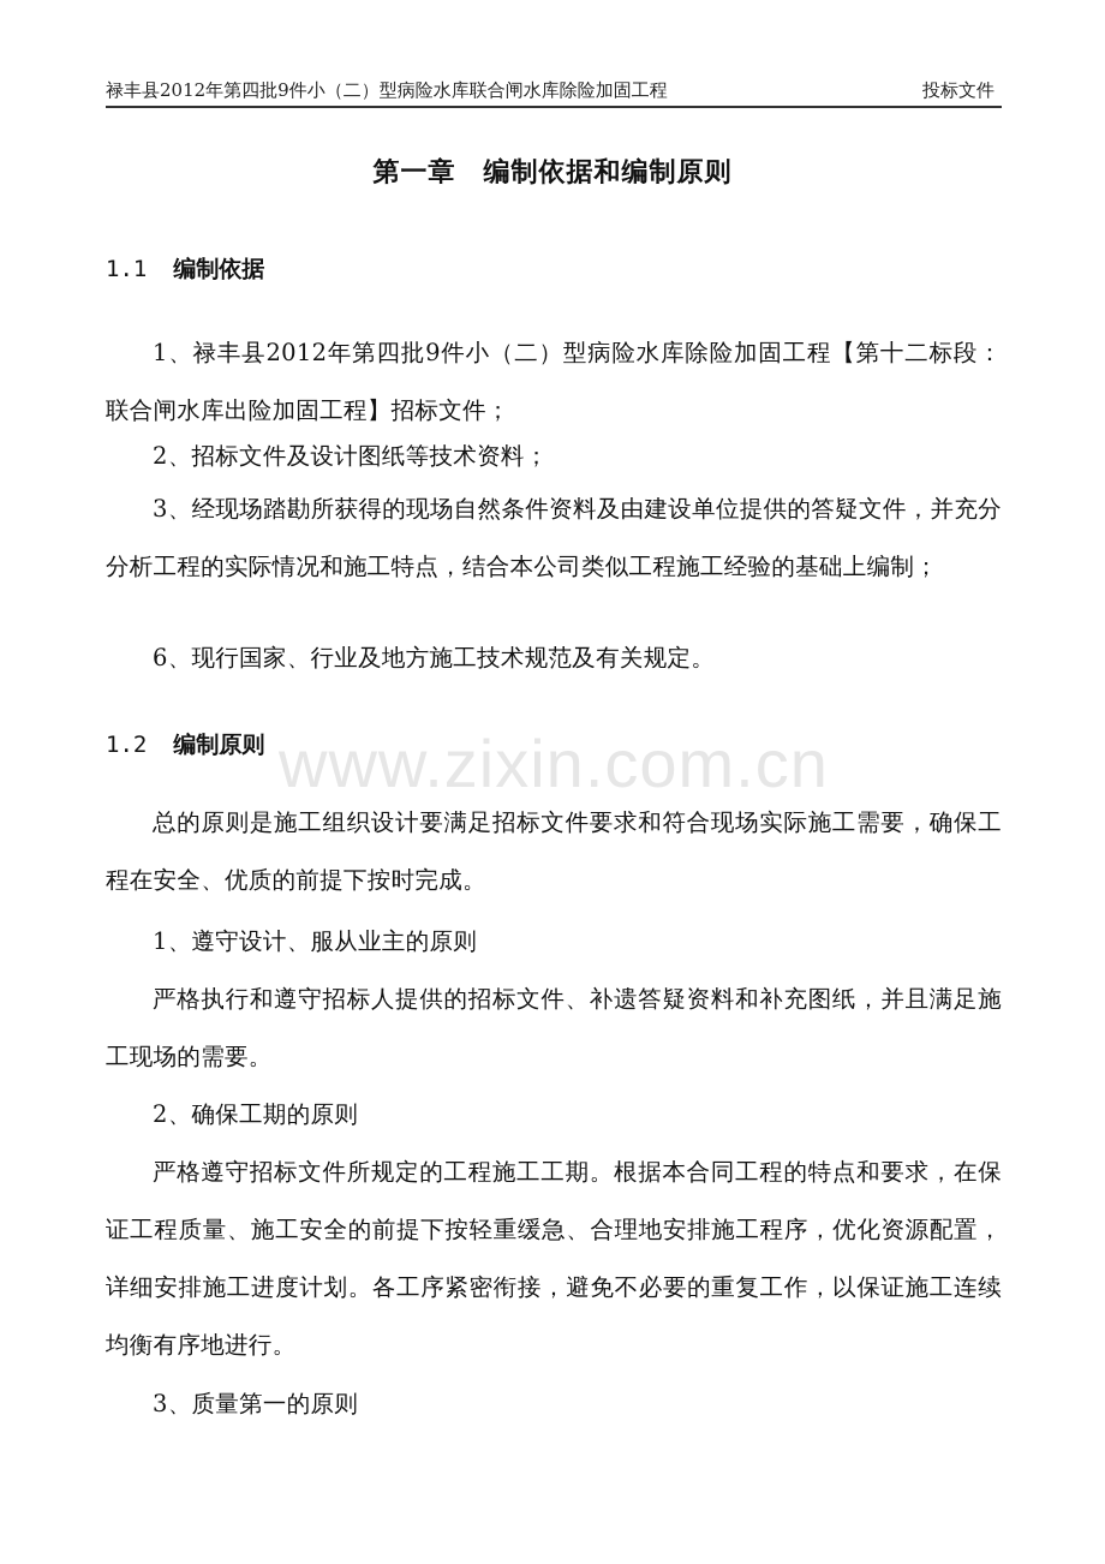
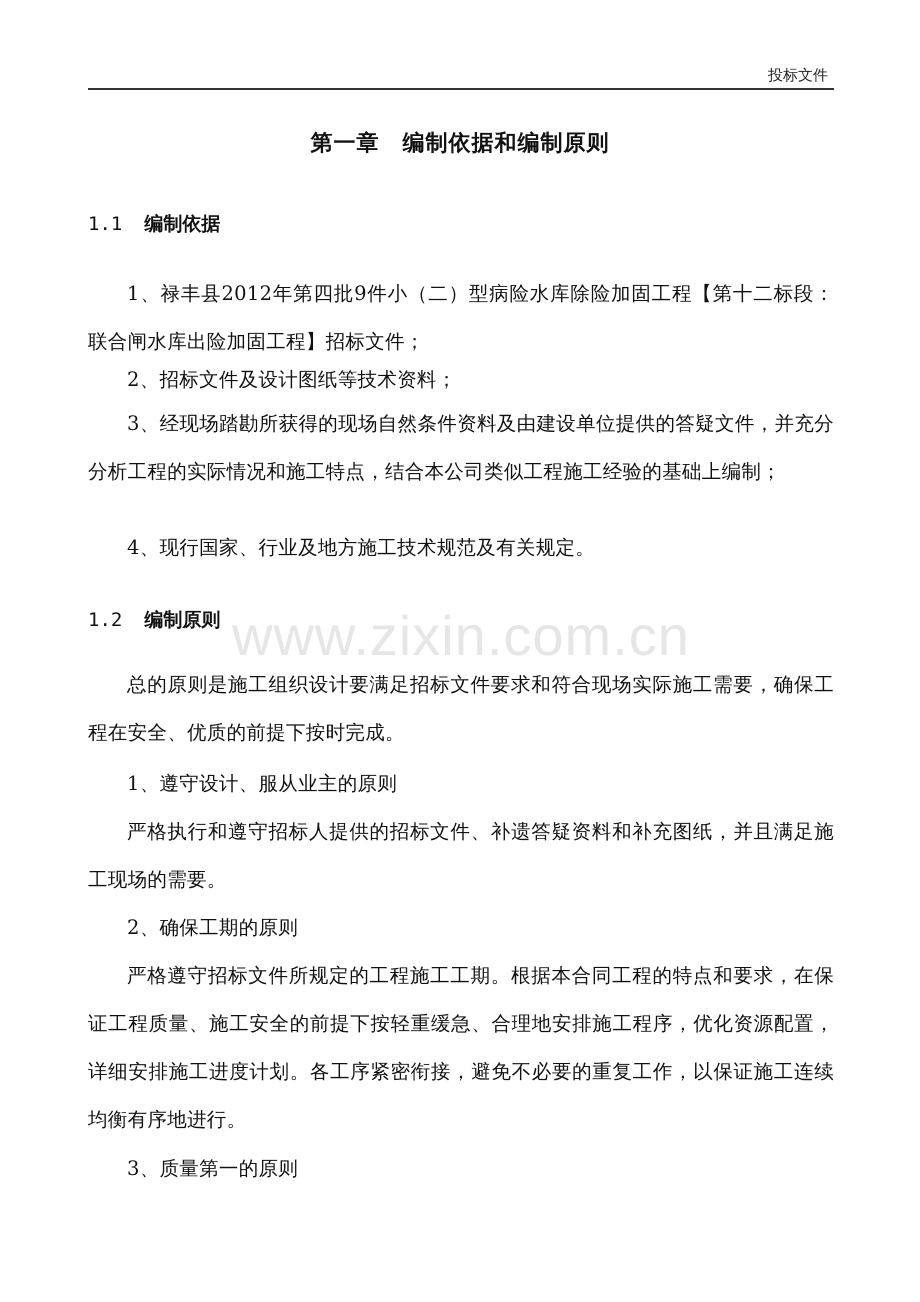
- 禄丰县2012年第四批9件小（二）型病险水库联合闸水库除险加固工程
  投标文件
  www.zixin.com.cn
  第一章 编制依据和编制原则
  1.1 编制依据
  1、禄丰县2012年第四批9件小（二）型病险水库除险加固工程【第十二标段：联合闸水库出险加固工程】招标文件；
  2、招标文件及设计图纸等技术资料；
  3、经现场踏勘所获得的现场自然条件资料及由建设单位提供的答疑文件，并充分分析工程的实际情况和施工特点，结合本公司类似工程施工经验的基础上编制；
- 6、现行国家、行业及地方施工技术规范及有关规定。
+ 4、现行国家、行业及地方施工技术规范及有关规定。
  1.2 编制原则
  总的原则是施工组织设计要满足招标文件要求和符合现场实际施工需要，确保工程在安全、优质的前提下按时完成。
  1、遵守设计、服从业主的原则
  严格执行和遵守招标人提供的招标文件、补遗答疑资料和补充图纸，并且满足施工现场的需要。
  2、确保工期的原则
  严格遵守招标文件所规定的工程施工工期。根据本合同工程的特点和要求，在保证工程质量、施工安全的前提下按轻重缓急、合理地安排施工程序，优化资源配置，详细安排施工进度计划。各工序紧密衔接，避免不必要的重复工作，以保证施工连续均衡有序地进行。
  3、质量第一的原则
